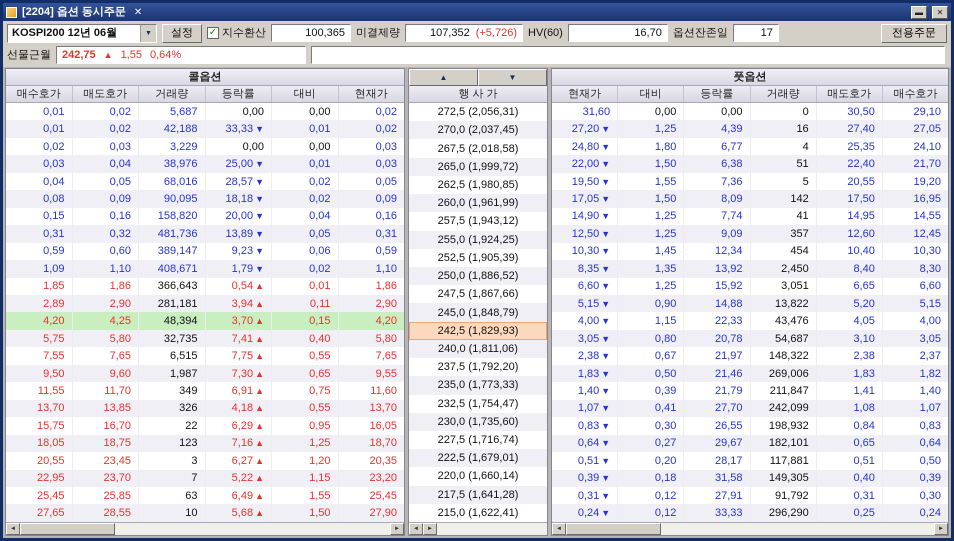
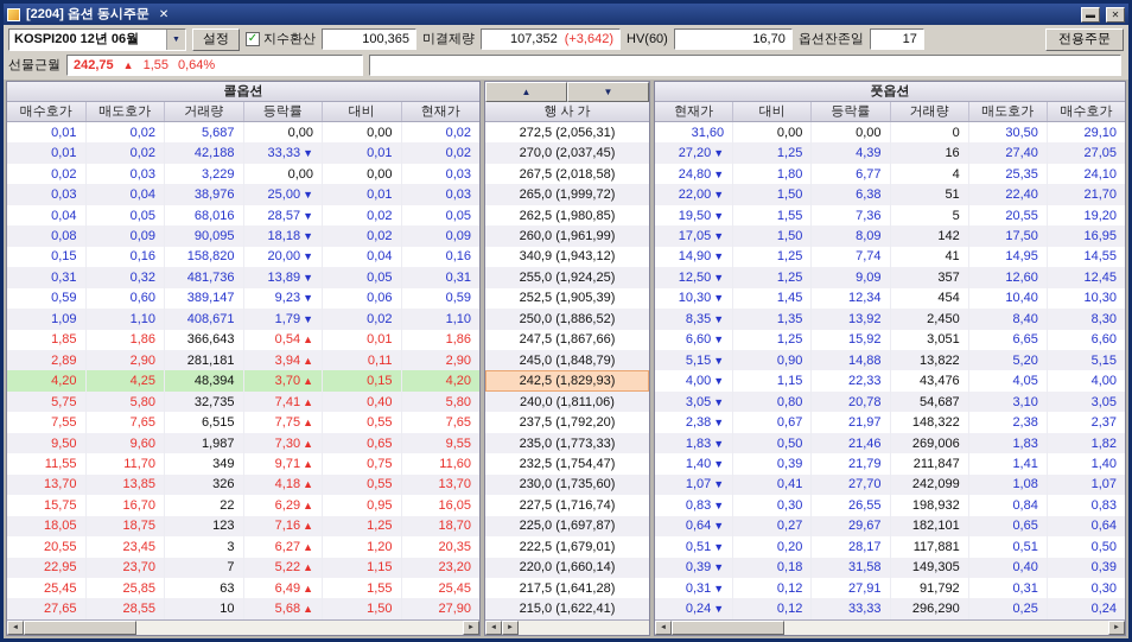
  [2204] 옵션 동시주문
  ✕
  ▬
  ✕
  KOSPI200 12년 06월
  설정
  ✓
  지수환산
  100,365
  미결제량
  107,352
- (+5,726)
+ (+3,642)
  HV(60)
  16,70
  옵션잔존일
  17
  전용주문
  선물근월
  242,75
  ▲
  1,55
  0,64%
  콜옵션
  매수호가
  매도호가
  거래량
  등락률
  대비
  현재가
  0,01
  0,02
  5,687
  0,00
  0,00
  0,02
  0,01
  0,02
  42,188
  33,33
  ▼
  0,01
  0,02
  0,02
  0,03
  3,229
  0,00
  0,00
  0,03
  0,03
  0,04
  38,976
  25,00
  ▼
  0,01
  0,03
  0,04
  0,05
  68,016
  28,57
  ▼
  0,02
  0,05
  0,08
  0,09
  90,095
  18,18
  ▼
  0,02
  0,09
  0,15
  0,16
  158,820
  20,00
  ▼
  0,04
  0,16
  0,31
  0,32
  481,736
  13,89
  ▼
  0,05
  0,31
  0,59
  0,60
  389,147
  9,23
  ▼
  0,06
  0,59
  1,09
  1,10
  408,671
  1,79
  ▼
  0,02
  1,10
  1,85
  1,86
  366,643
  0,54
  ▲
  0,01
  1,86
  2,89
  2,90
  281,181
  3,94
  ▲
  0,11
  2,90
  4,20
  4,25
  48,394
  3,70
  ▲
  0,15
  4,20
  5,75
  5,80
  32,735
  7,41
  ▲
  0,40
  5,80
  7,55
  7,65
  6,515
  7,75
  ▲
  0,55
  7,65
  9,50
  9,60
  1,987
  7,30
  ▲
  0,65
  9,55
  11,55
  11,70
  349
- 6,91
+ 9,71
  ▲
  0,75
  11,60
  13,70
  13,85
  326
  4,18
  ▲
  0,55
  13,70
  15,75
  16,70
  22
  6,29
  ▲
  0,95
  16,05
  18,05
  18,75
  123
  7,16
  ▲
  1,25
  18,70
  20,55
  23,45
  3
  6,27
  ▲
  1,20
  20,35
  22,95
  23,70
  7
  5,22
  ▲
  1,15
  23,20
  25,45
  25,85
  63
  6,49
  ▲
  1,55
  25,45
  27,65
  28,55
  10
  5,68
  ▲
  1,50
  27,90
  ▲
  ▼
  행 사 가
  272,5 (2,056,31)
  270,0 (2,037,45)
  267,5 (2,018,58)
  265,0 (1,999,72)
  262,5 (1,980,85)
  260,0 (1,961,99)
- 257,5 (1,943,12)
+ 340,9 (1,943,12)
  255,0 (1,924,25)
  252,5 (1,905,39)
  250,0 (1,886,52)
  247,5 (1,867,66)
  245,0 (1,848,79)
  242,5 (1,829,93)
  240,0 (1,811,06)
  237,5 (1,792,20)
  235,0 (1,773,33)
  232,5 (1,754,47)
  230,0 (1,735,60)
  227,5 (1,716,74)
+ 225,0 (1,697,87)
  222,5 (1,679,01)
  220,0 (1,660,14)
  217,5 (1,641,28)
  215,0 (1,622,41)
  풋옵션
  현재가
  대비
  등락률
  거래량
  매도호가
  매수호가
  31,60
  0,00
  0,00
  0
  30,50
  29,10
  27,20
  ▼
  1,25
  4,39
  16
  27,40
  27,05
  24,80
  ▼
  1,80
  6,77
  4
  25,35
  24,10
  22,00
  ▼
  1,50
  6,38
  51
  22,40
  21,70
  19,50
  ▼
  1,55
  7,36
  5
  20,55
  19,20
  17,05
  ▼
  1,50
  8,09
  142
  17,50
  16,95
  14,90
  ▼
  1,25
  7,74
  41
  14,95
  14,55
  12,50
  ▼
  1,25
  9,09
  357
  12,60
  12,45
  10,30
  ▼
  1,45
  12,34
  454
  10,40
  10,30
  8,35
  ▼
  1,35
  13,92
  2,450
  8,40
  8,30
  6,60
  ▼
  1,25
  15,92
  3,051
  6,65
  6,60
  5,15
  ▼
  0,90
  14,88
  13,822
  5,20
  5,15
  4,00
  ▼
  1,15
  22,33
  43,476
  4,05
  4,00
  3,05
  ▼
  0,80
  20,78
  54,687
  3,10
  3,05
  2,38
  ▼
  0,67
  21,97
  148,322
  2,38
  2,37
  1,83
  ▼
  0,50
  21,46
  269,006
  1,83
  1,82
  1,40
  ▼
  0,39
  21,79
  211,847
  1,41
  1,40
  1,07
  ▼
  0,41
  27,70
  242,099
  1,08
  1,07
  0,83
  ▼
  0,30
  26,55
  198,932
  0,84
  0,83
  0,64
  ▼
  0,27
  29,67
  182,101
  0,65
  0,64
  0,51
  ▼
  0,20
  28,17
  117,881
  0,51
  0,50
  0,39
  ▼
  0,18
  31,58
  149,305
  0,40
  0,39
  0,31
  ▼
  0,12
  27,91
  91,792
  0,31
  0,30
  0,24
  ▼
  0,12
  33,33
  296,290
  0,25
  0,24
